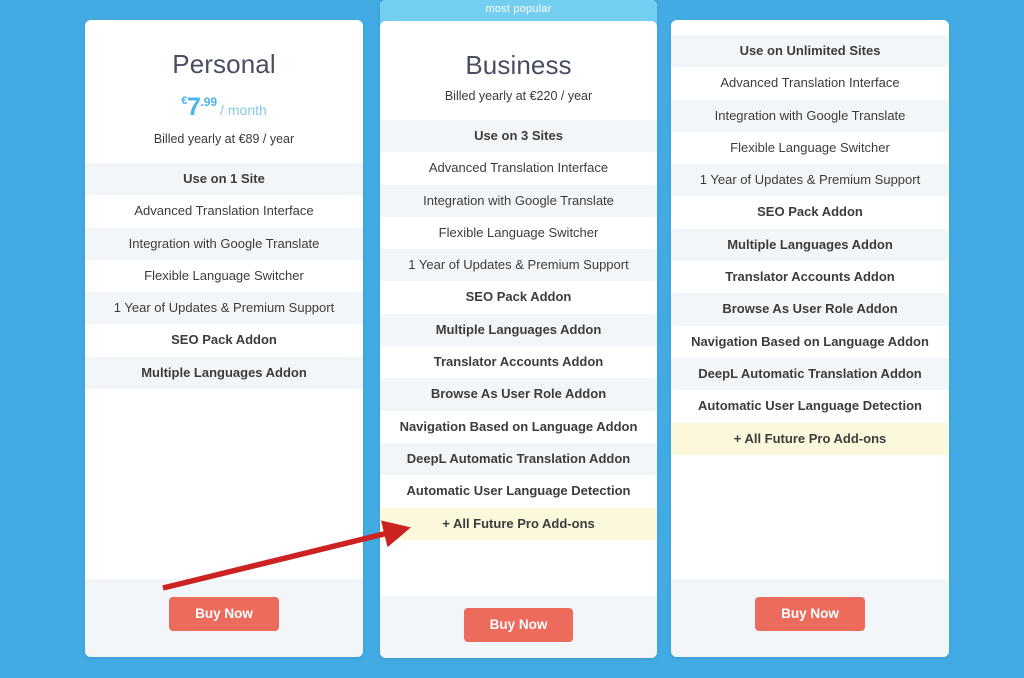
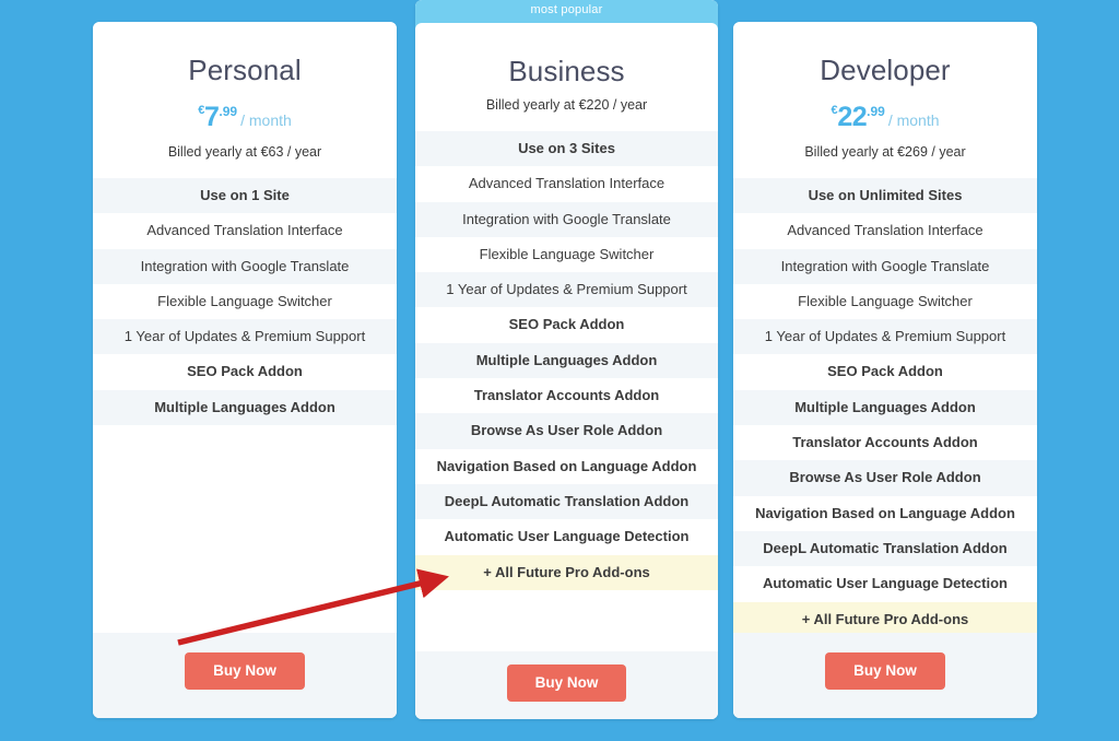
  Personal
  €7.99/ month
- Billed yearly at €89 / year
+ Billed yearly at €63 / year
  Use on 1 Site
  Advanced Translation Interface
  Integration with Google Translate
  Flexible Language Switcher
  1 Year of Updates & Premium Support
  SEO Pack Addon
  Multiple Languages Addon
  Buy Now
  most popular
  Business
  Billed yearly at €220 / year
  Use on 3 Sites
  Advanced Translation Interface
  Integration with Google Translate
  Flexible Language Switcher
  1 Year of Updates & Premium Support
  SEO Pack Addon
  Multiple Languages Addon
  Translator Accounts Addon
  Browse As User Role Addon
  Navigation Based on Language Addon
  DeepL Automatic Translation Addon
  Automatic User Language Detection
  + All Future Pro Add-ons
  Buy Now
+ Developer
+ €22.99/ month
+ Billed yearly at €269 / year
  Use on Unlimited Sites
  Advanced Translation Interface
  Integration with Google Translate
  Flexible Language Switcher
  1 Year of Updates & Premium Support
  SEO Pack Addon
  Multiple Languages Addon
  Translator Accounts Addon
  Browse As User Role Addon
  Navigation Based on Language Addon
  DeepL Automatic Translation Addon
  Automatic User Language Detection
  + All Future Pro Add-ons
  Buy Now
